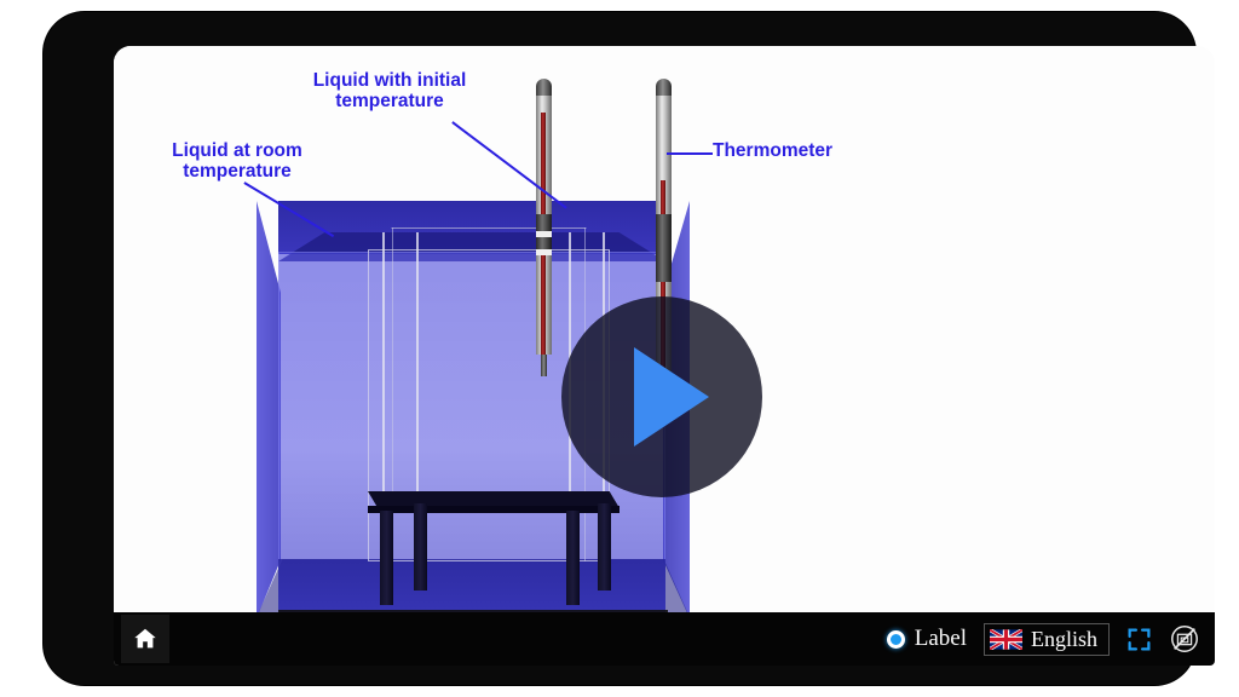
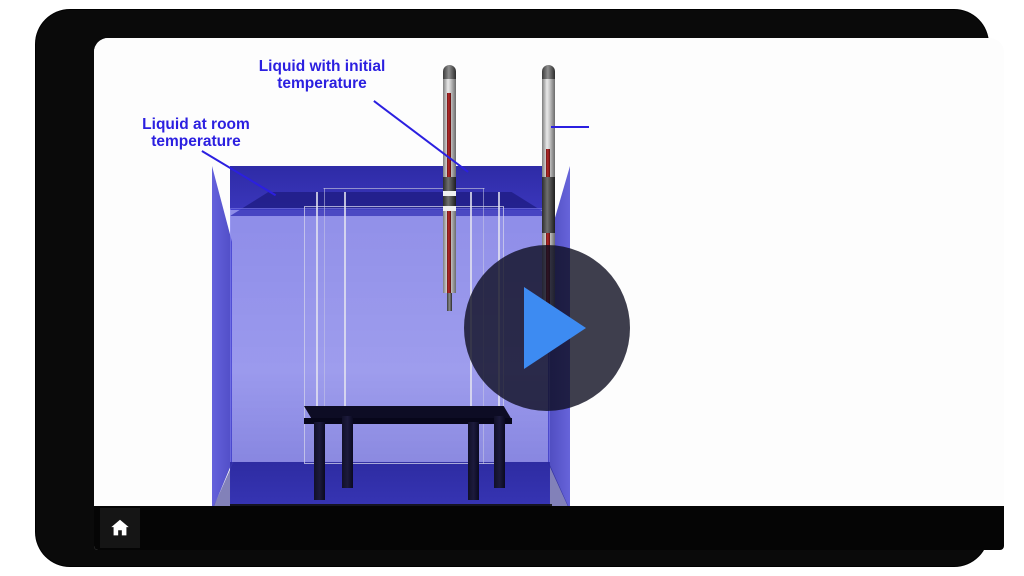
  Liquid with initial
  temperature
  Liquid at room
  temperature
- Thermometer
- Label
- English
